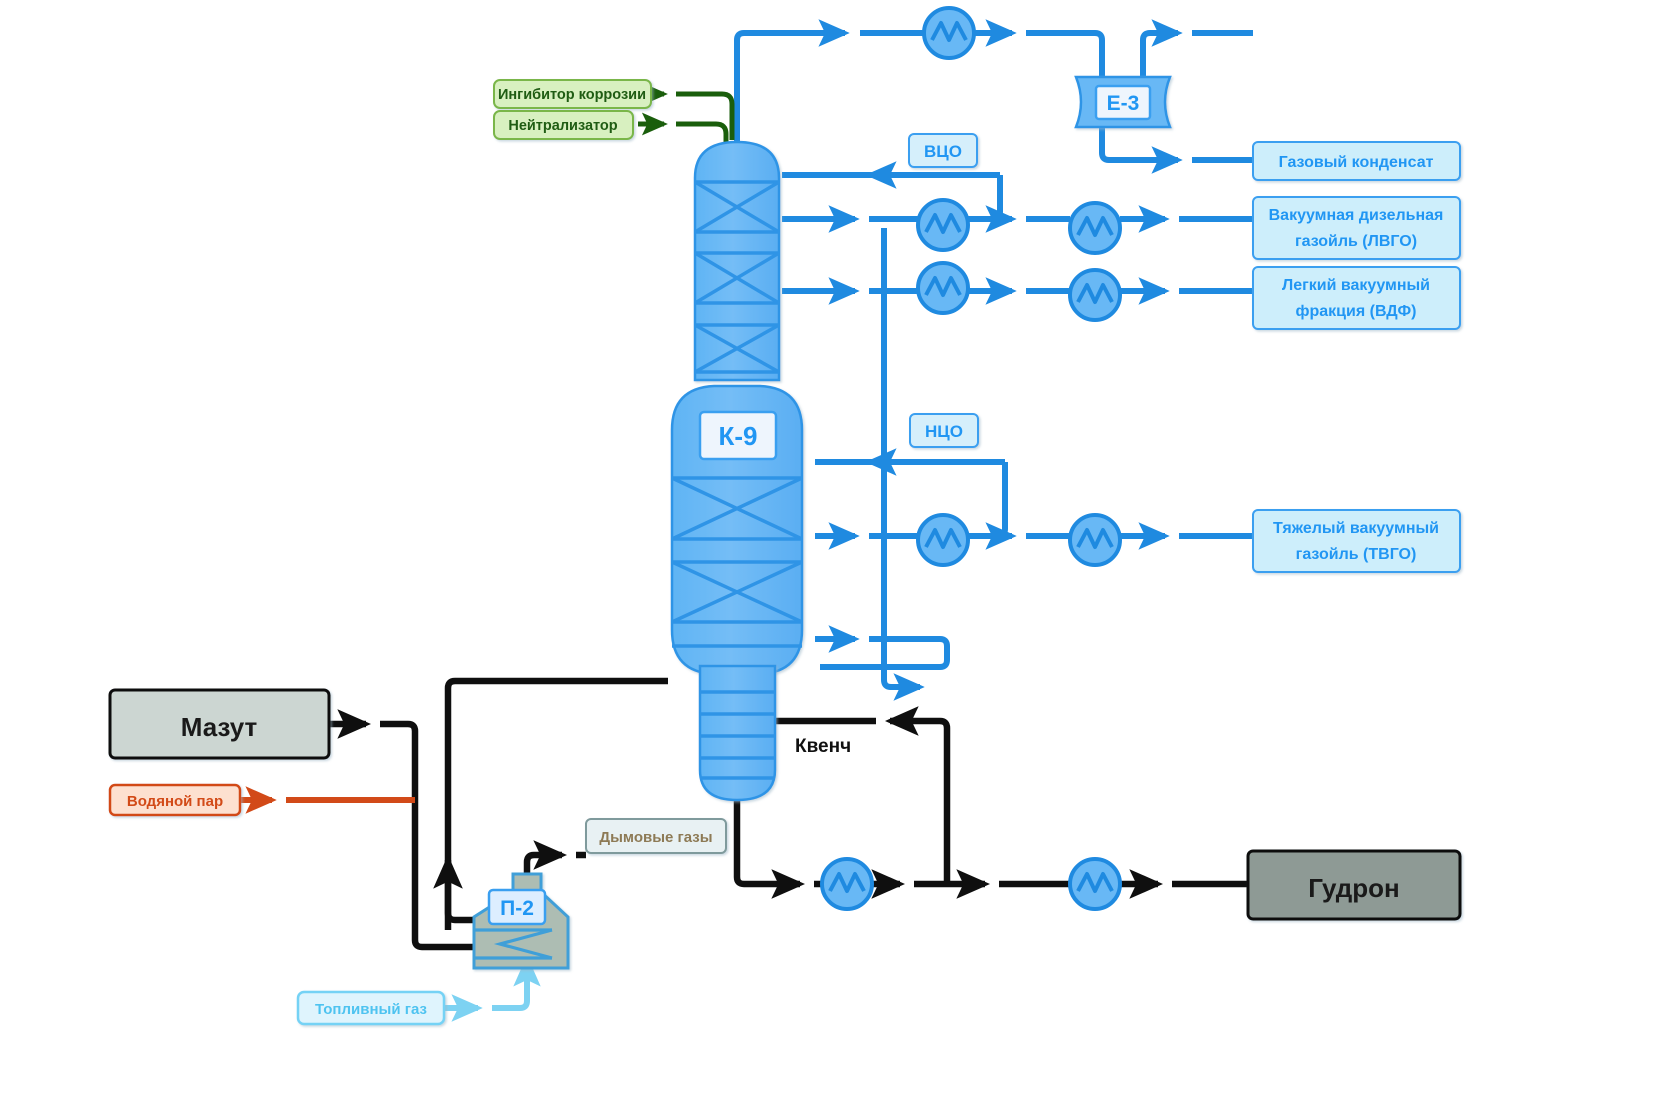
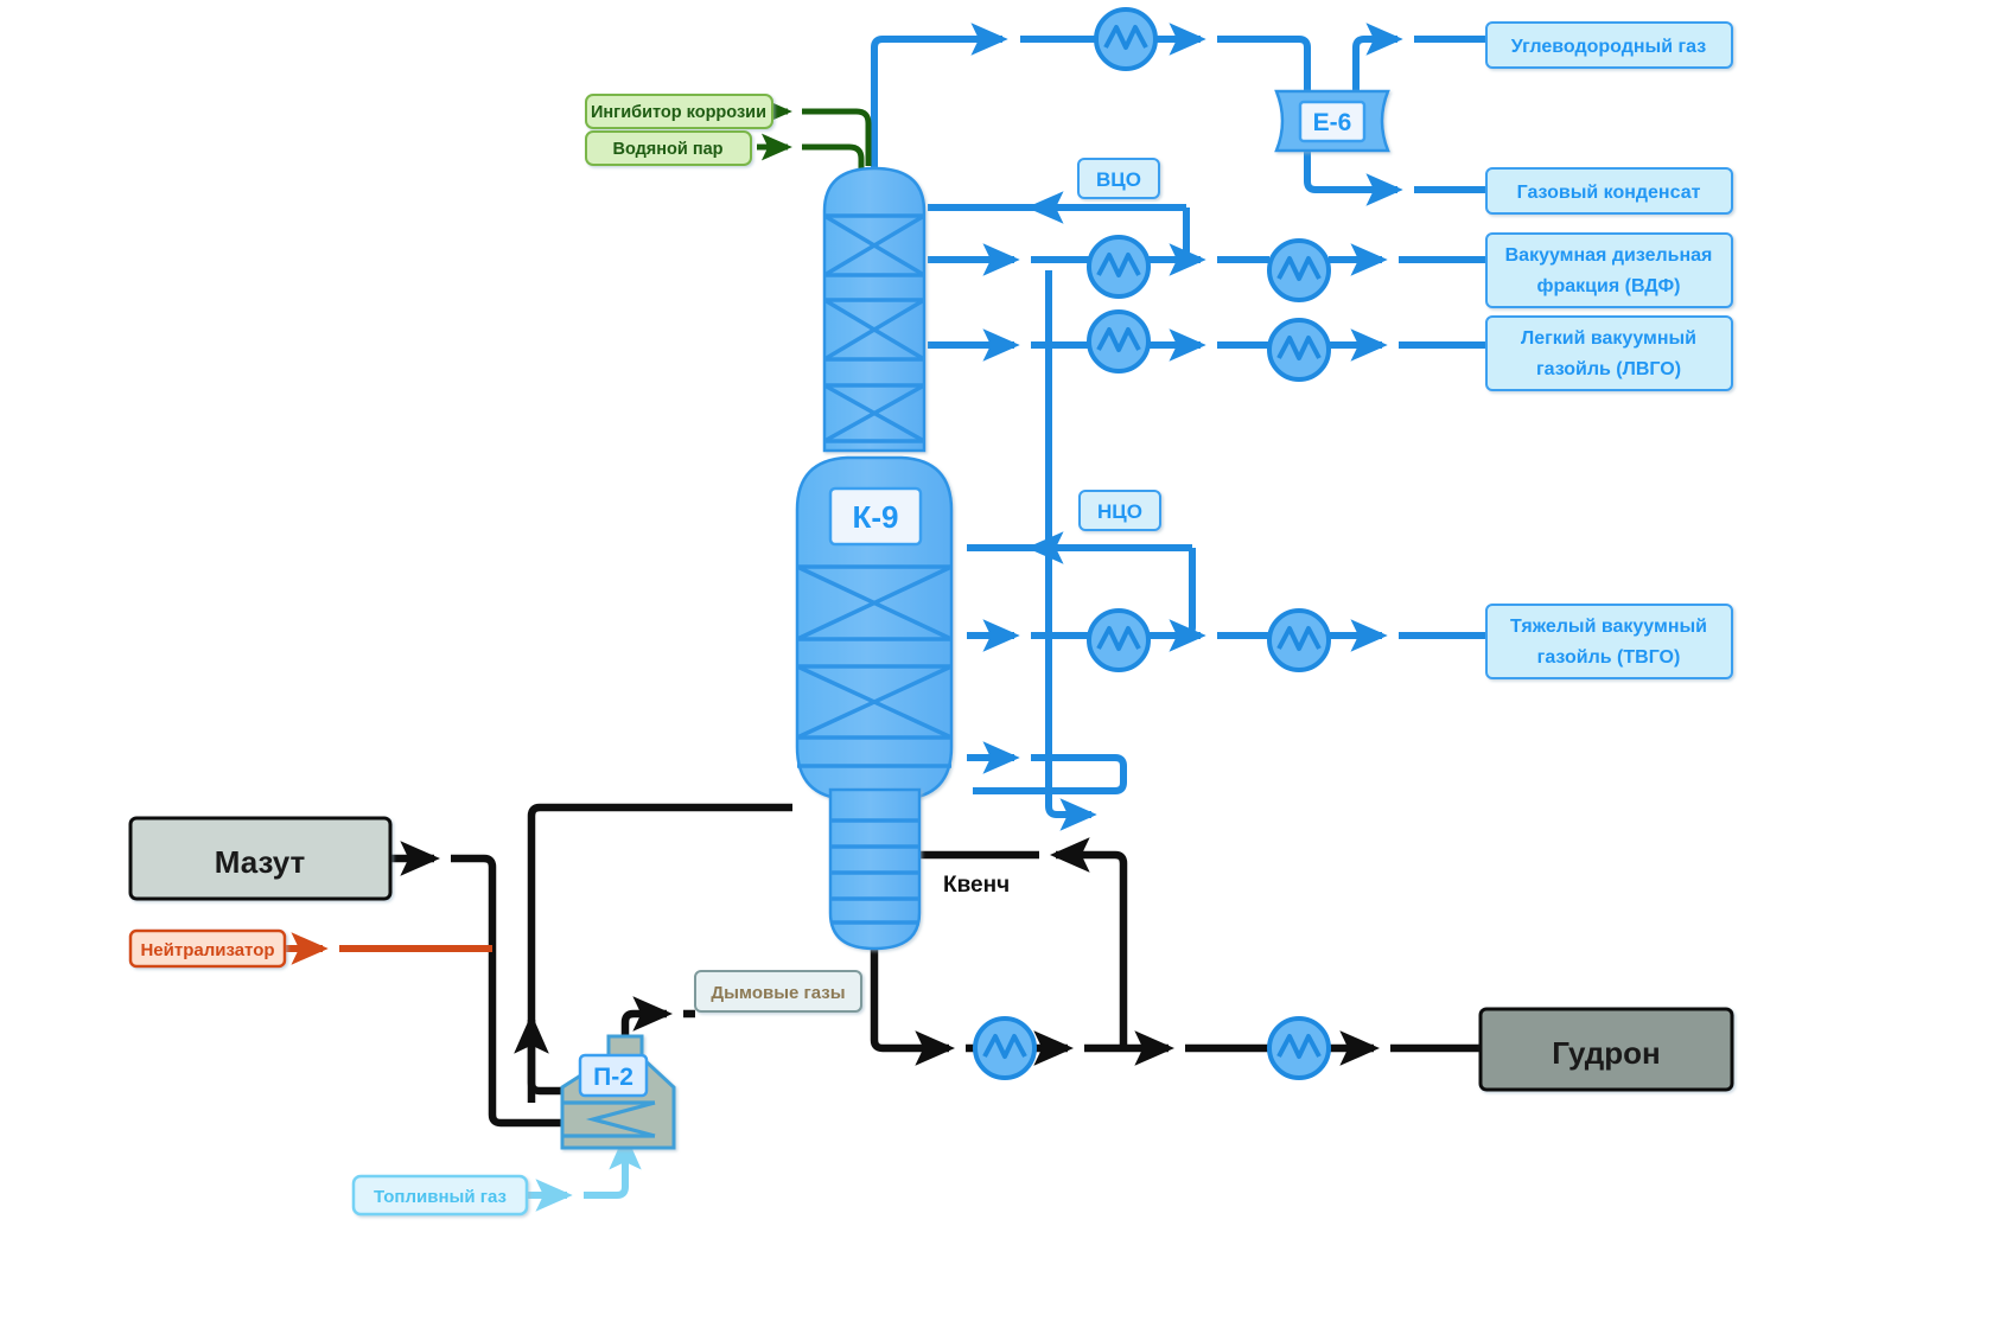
  К-9
- Е-3
+ Е-6
  П-2
  Ингибитор коррозии
- Нейтрализатор
+ Водяной пар
  ВЦО
  НЦО
+ Углеводородный газ
  Газовый конденсат
  Вакуумная дизельная
- газойль (ЛВГО)
+ фракция (ВДФ)
  Легкий вакуумный
- фракция (ВДФ)
+ газойль (ЛВГО)
  Тяжелый вакуумный
  газойль (ТВГО)
  Мазут
- Водяной пар
+ Нейтрализатор
  Топливный газ
  Дымовые газы
  Гудрон
  Квенч
